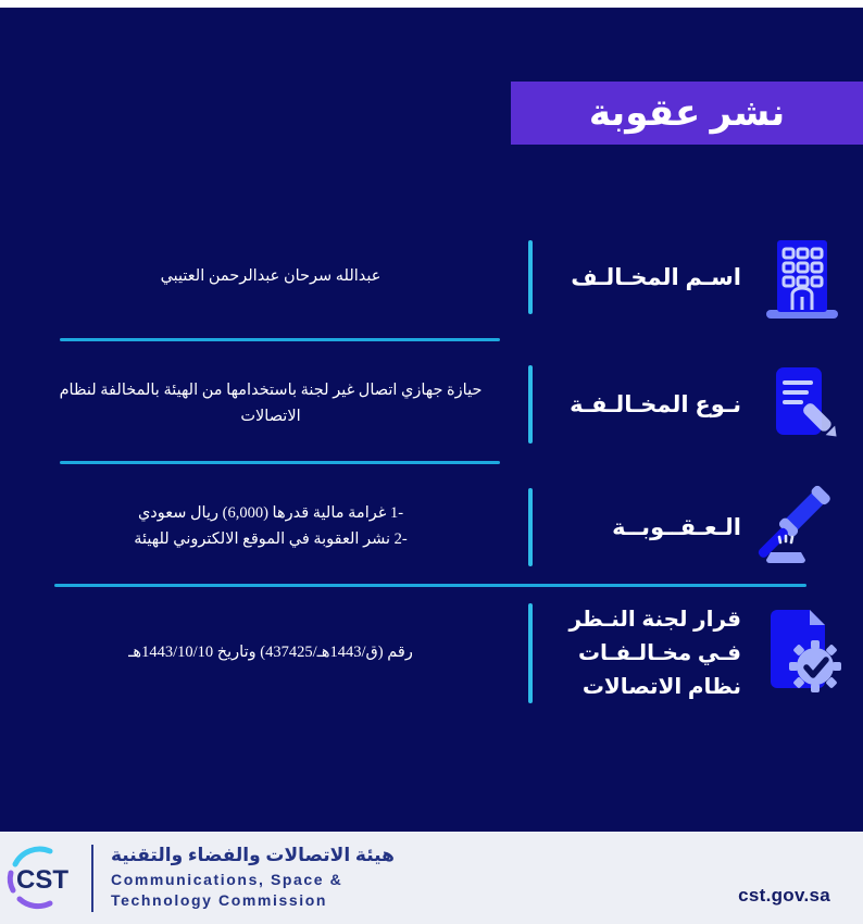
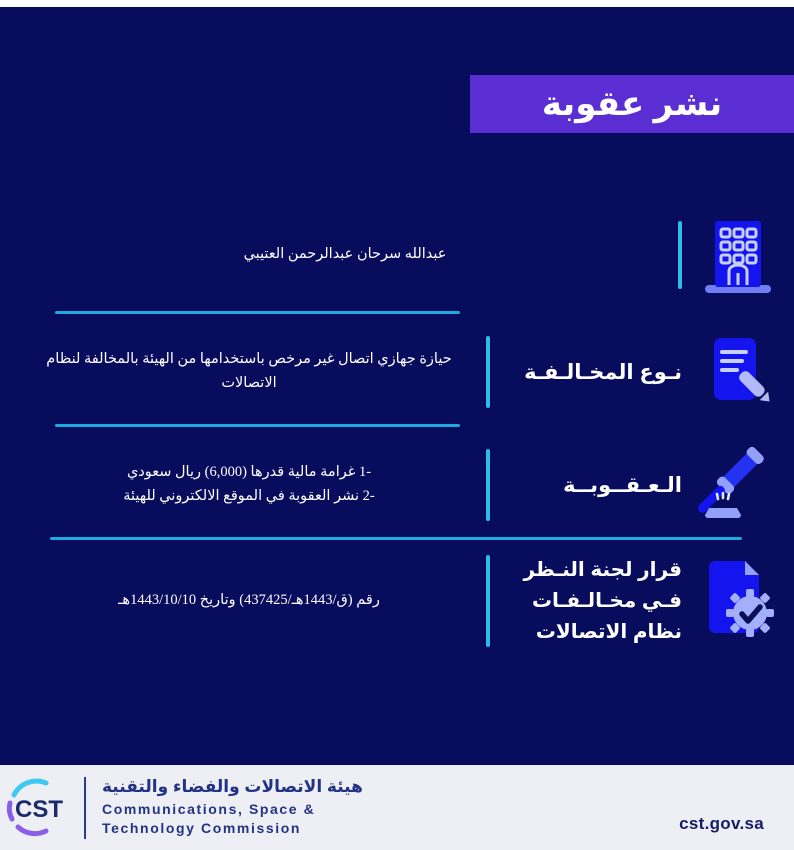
  نشر عقوبة
- اسـم المخـالـف
  عبدالله سرحان عبدالرحمن العتيبي
  نـوع المخـالـفـة
- حيازة جهازي اتصال غير لجنة باستخدامها من الهيئة بالمخالفة لنظام الاتصالات
+ حيازة جهازي اتصال غير مرخص باستخدامها من الهيئة بالمخالفة لنظام الاتصالات
  الـعـقــوبــة
  1- غرامة مالية قدرها (6,000) ريال سعودي
  2- نشر العقوبة في الموقع الالكتروني للهيئة
  قرار لجنة النـظر
  فـي مخـالـفـات
  نظام الاتصالات
  رقم (437425/ق/1443هـ⁩) وتاريخ 1443/10/10⁩هـ
  CST
  هيئة الاتصالات والفضاء والتقنية
  Communications, Space &
  Technology Commission
  cst.gov.sa
